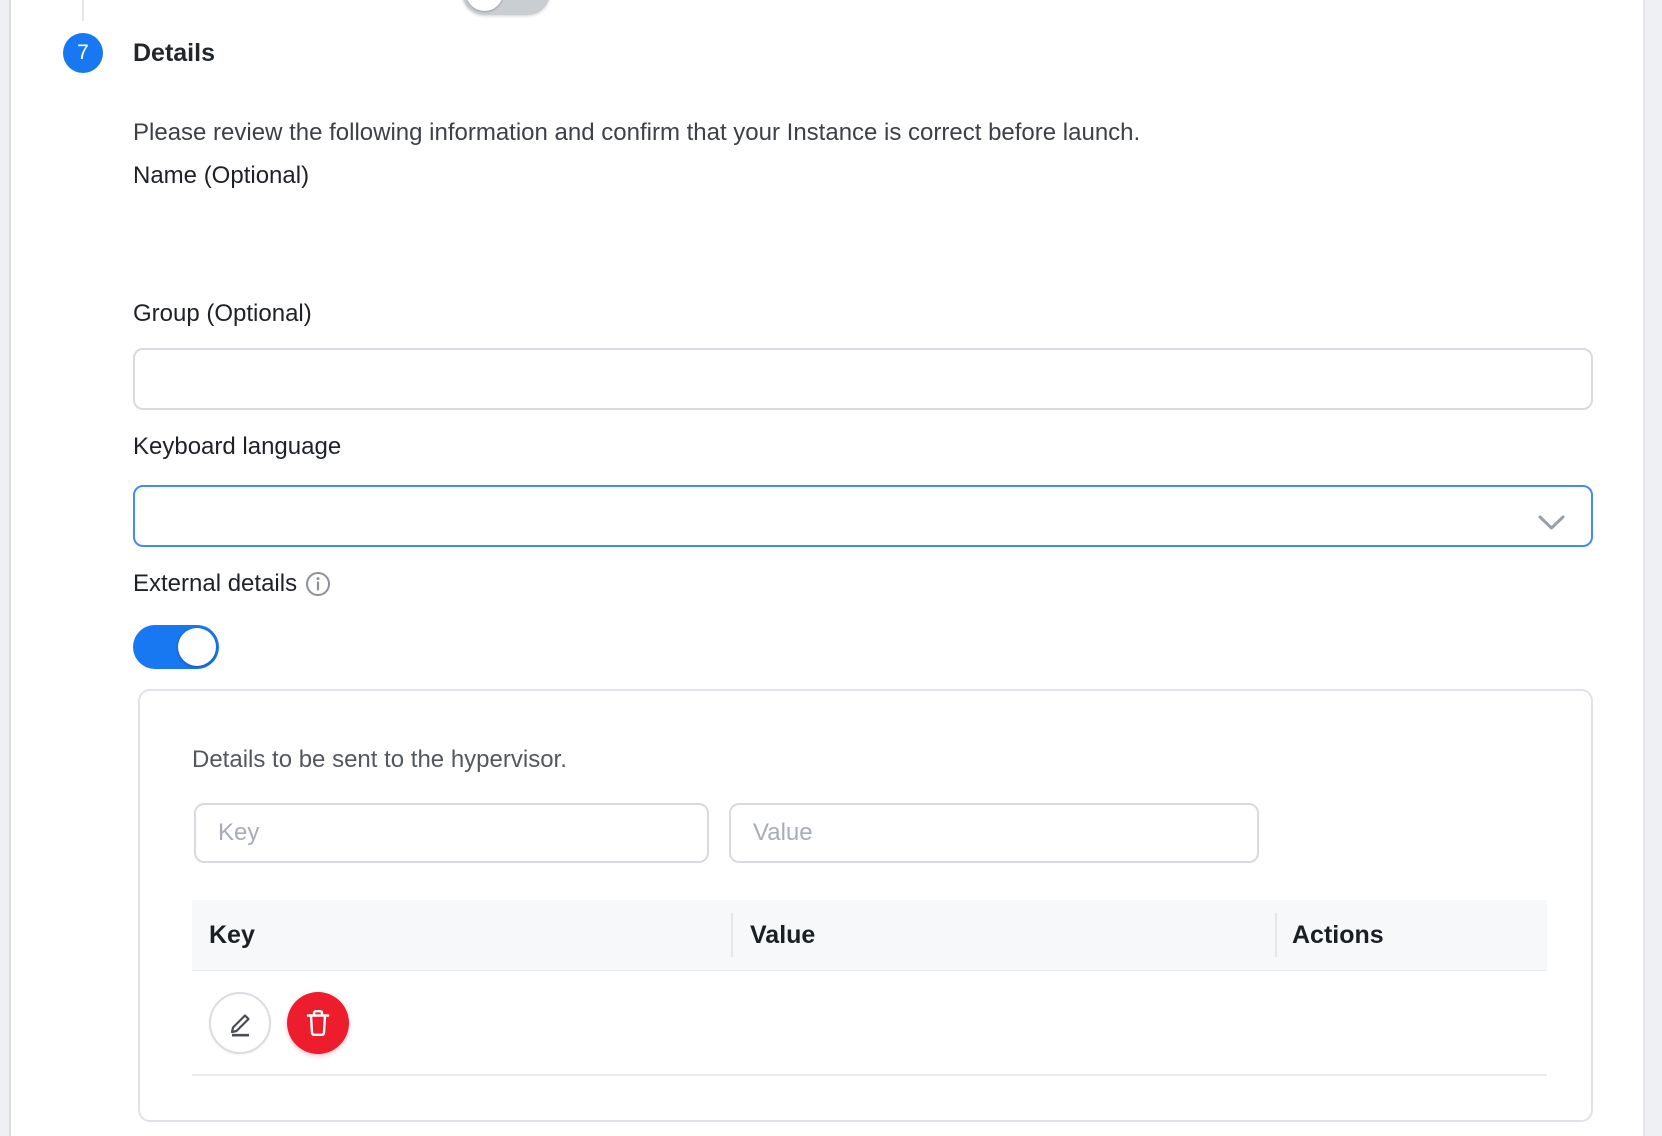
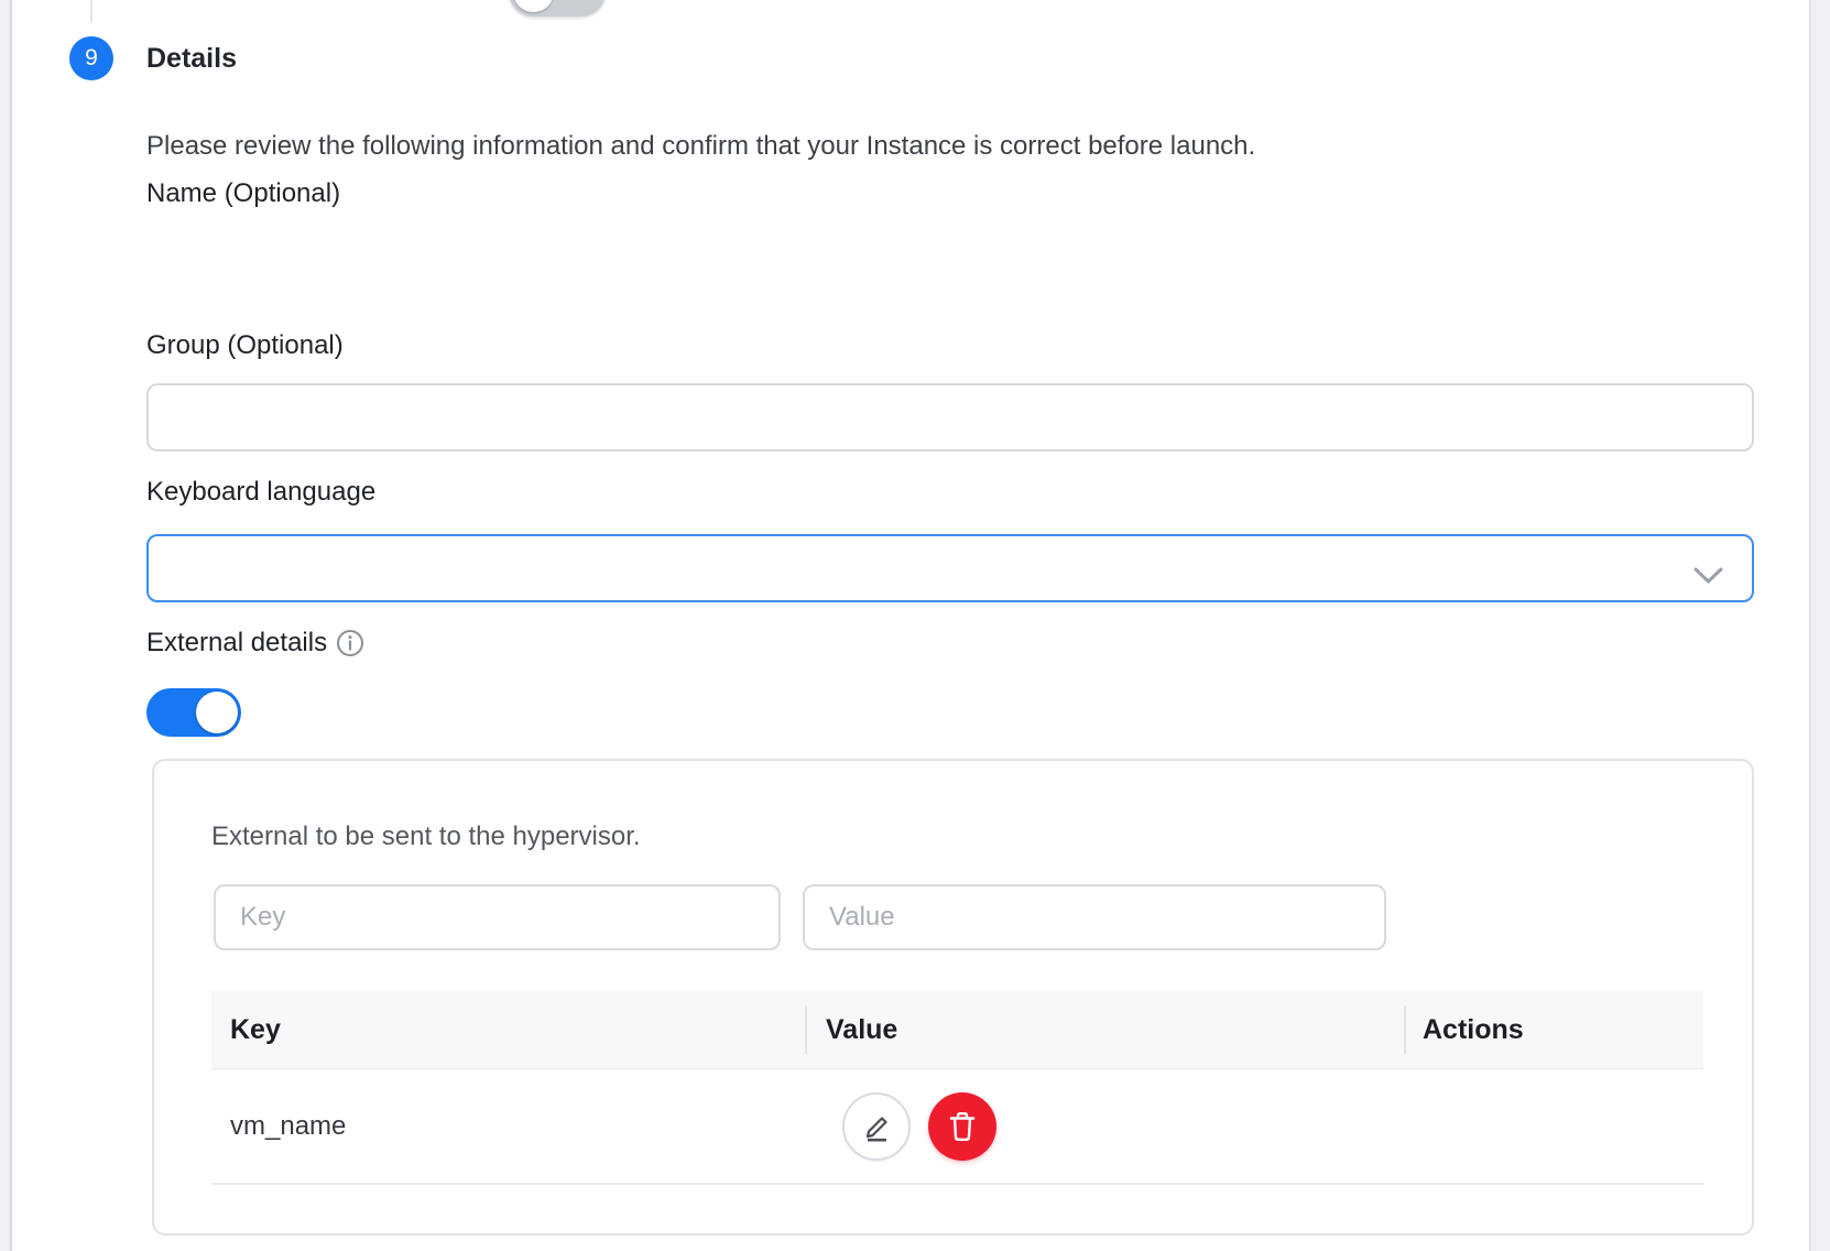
- 7
+ 9
  Details
  Please review the following information and confirm that your Instance is correct before launch.
  Name (Optional)
  Group (Optional)
  Keyboard language
  External details
- Details to be sent to the hypervisor.
+ External to be sent to the hypervisor.
  Key
  Value
  Key
  Value
  Actions
+ vm_name
